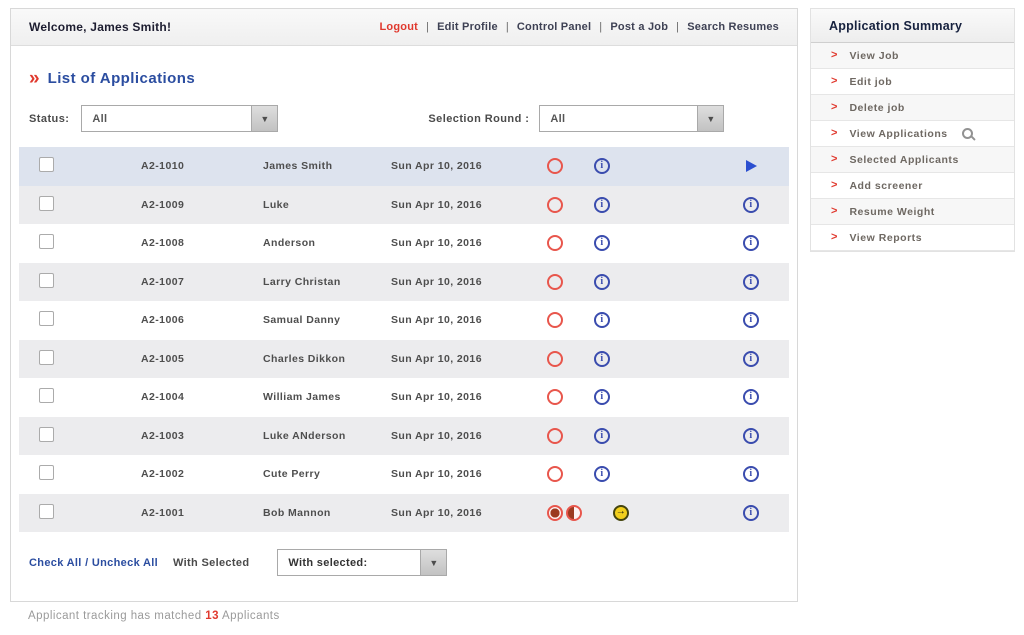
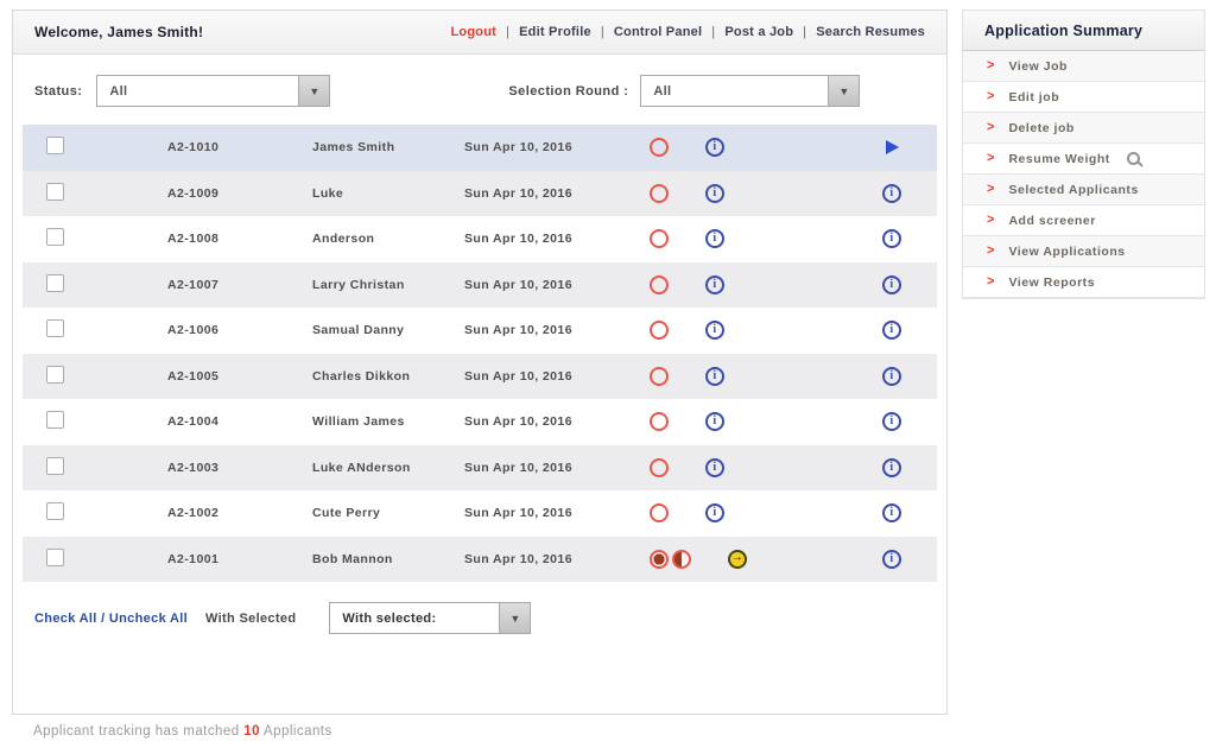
  Welcome, James Smith!
  Logout
  |
  Edit Profile
  |
  Control Panel
  |
  Post a Job
  |
  Search Resumes
- »
- List of Applications
  Status:
  All
  ▼
  Selection Round :
  All
  ▼
  A2-1010
  James Smith
  Sun Apr 10, 2016
  A2-1009
  Luke
  Sun Apr 10, 2016
  A2-1008
  Anderson
  Sun Apr 10, 2016
  A2-1007
  Larry Christan
  Sun Apr 10, 2016
  A2-1006
  Samual Danny
  Sun Apr 10, 2016
  A2-1005
  Charles Dikkon
  Sun Apr 10, 2016
  A2-1004
  William James
  Sun Apr 10, 2016
  A2-1003
  Luke ANderson
  Sun Apr 10, 2016
  A2-1002
  Cute Perry
  Sun Apr 10, 2016
  A2-1001
  Bob Mannon
  Sun Apr 10, 2016
  Check All / Uncheck All
  With Selected
  With selected:
  ▼
- Applicant tracking has matched 13 Applicants
+ Applicant tracking has matched 10 Applicants
  Application Summary
  >
  View Job
  >
  Edit job
  >
  Delete job
  >
- View Applications
+ Resume Weight
  >
  Selected Applicants
  >
  Add screener
  >
- Resume Weight
+ View Applications
  >
  View Reports
